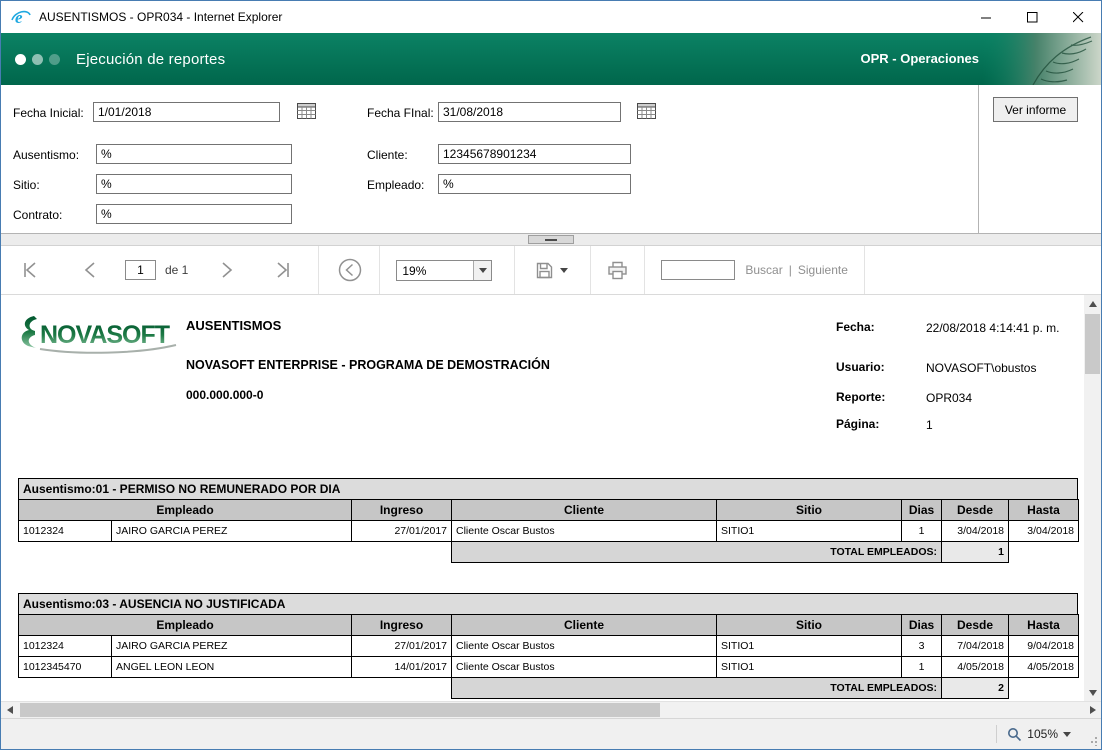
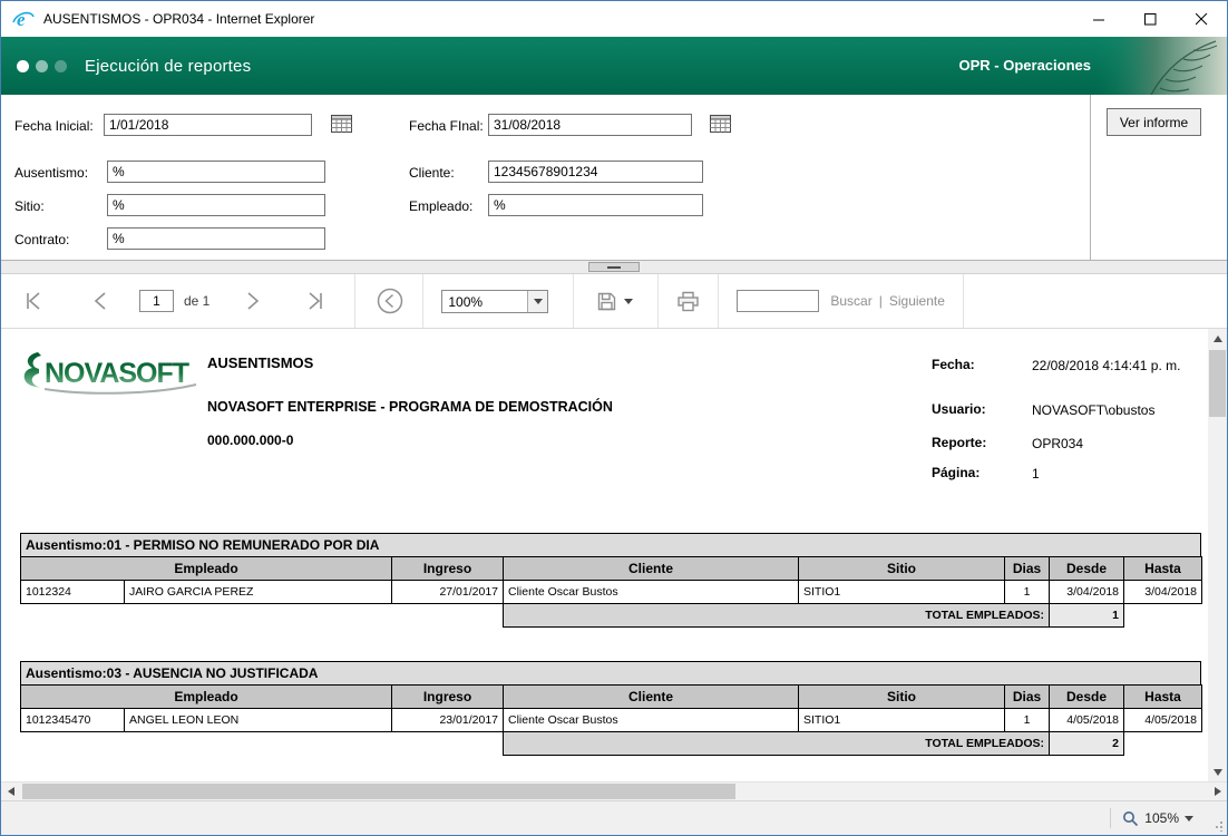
  e
  AUSENTISMOS - OPR034 - Internet Explorer
  Ejecución de reportes
  OPR - Operaciones
  Fecha Inicial:
  1/01/2018
  Fecha FInal:
  31/08/2018
  Ausentismo:
  %
  Cliente:
  12345678901234
  Sitio:
  %
  Empleado:
  %
  Contrato:
  %
  Ver informe
  1
  de 1
- 19%
+ 100%
  Buscar
  |
  Siguiente
  NOVASOFT
  AUSENTISMOS
  NOVASOFT ENTERPRISE - PROGRAMA DE DEMOSTRACIÓN
  000.000.000-0
  Fecha:
  22/08/2018 4:14:41 p. m.
  Usuario:
  NOVASOFT\obustos
  Reporte:
  OPR034
  Página:
  1
  Ausentismo:01 - PERMISO NO REMUNERADO POR DIA
  Empleado	Ingreso	Cliente	Sitio	Dias	Desde	Hasta
  1012324	JAIRO GARCIA PEREZ	27/01/2017	Cliente Oscar Bustos	SITIO1	1	3/04/2018	3/04/2018
  	TOTAL EMPLEADOS:	1
  Ausentismo:03 - AUSENCIA NO JUSTIFICADA
  Empleado	Ingreso	Cliente	Sitio	Dias	Desde	Hasta
- 1012324	JAIRO GARCIA PEREZ	27/01/2017	Cliente Oscar Bustos	SITIO1	3	7/04/2018	9/04/2018
- 1012345470	ANGEL LEON LEON	14/01/2017	Cliente Oscar Bustos	SITIO1	1	4/05/2018	4/05/2018
+ 1012345470	ANGEL LEON LEON	23/01/2017	Cliente Oscar Bustos	SITIO1	1	4/05/2018	4/05/2018
  	TOTAL EMPLEADOS:	2
  105%
